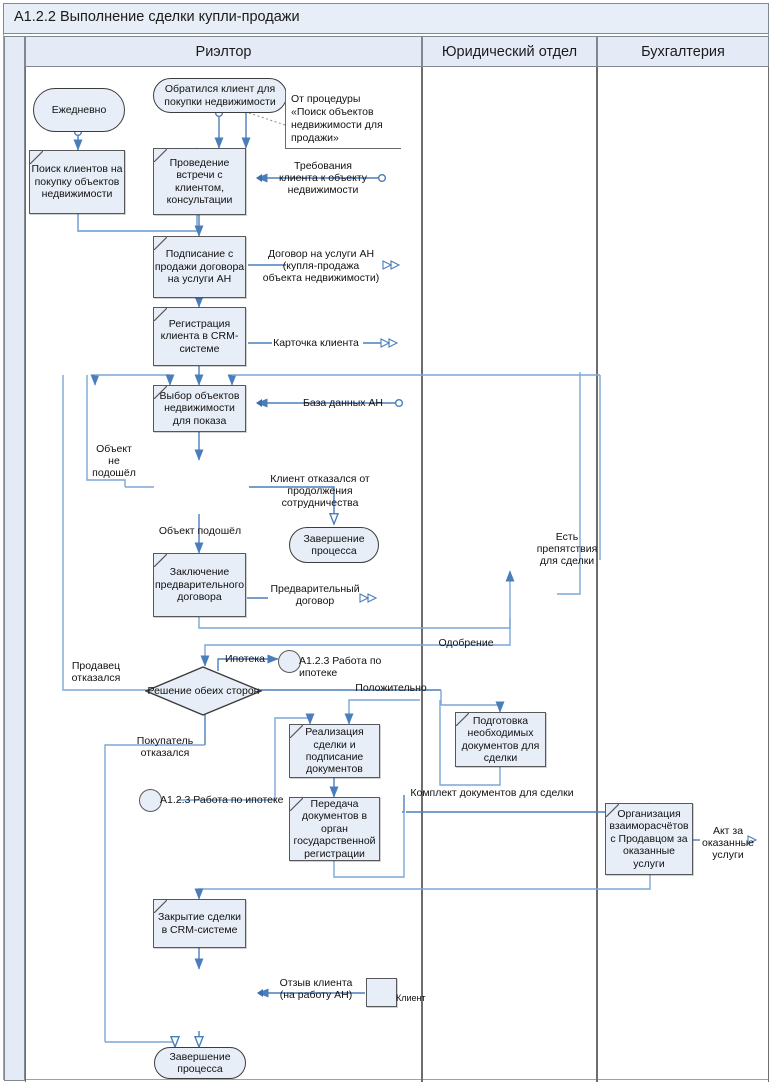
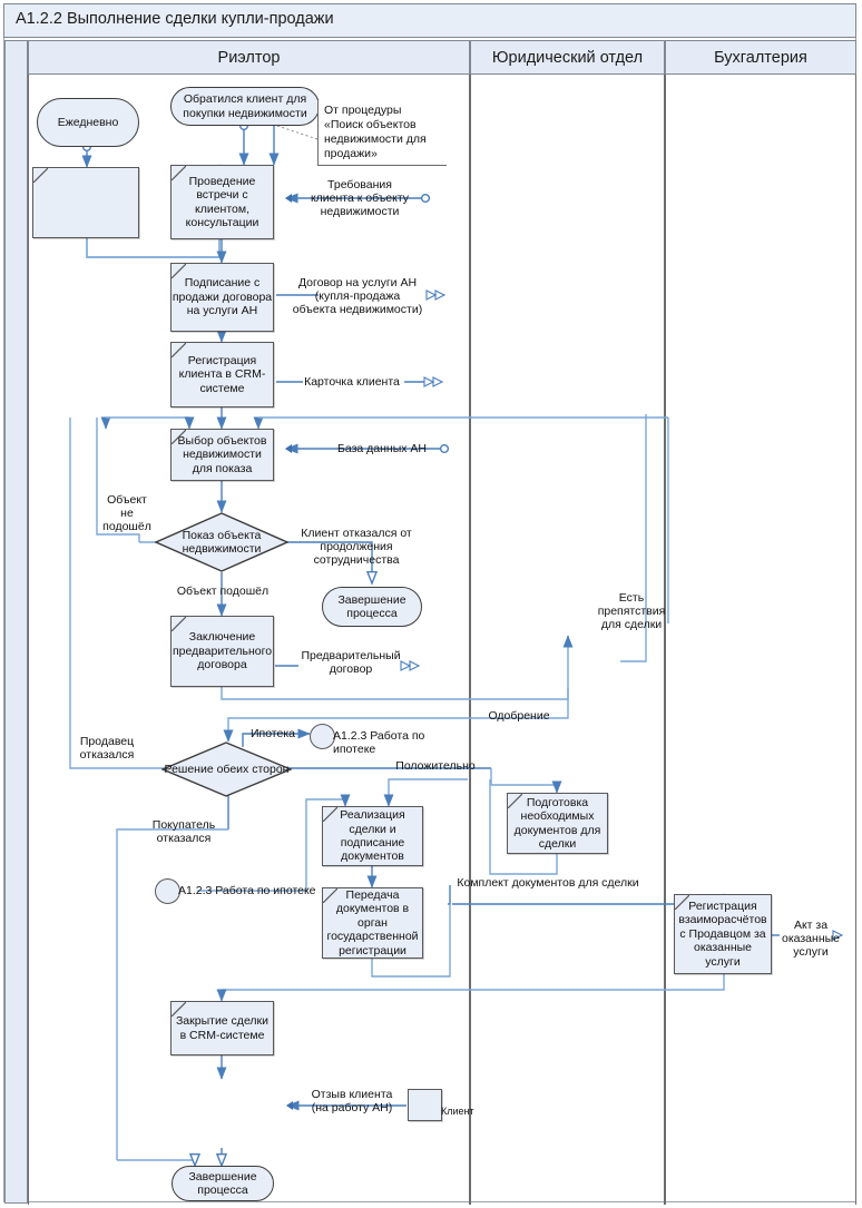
  A1.2.2 Выполнение сделки купли-продажи
  Риэлтор
  Юридический отдел
  Бухгалтерия
  Ежедневно
  Обратился клиент для покупки недвижимости
- Поиск клиентов на покупку объектов недвижимости
  Проведение встречи с клиентом, консультации
  Подписание с продажи договора на услуги АН
  Регистрация клиента в CRM-системе
  Выбор объектов недвижимости для показа
+ Показ объекта недвижимости
  Завершение процесса
  Заключение предварительного договора
  Решение обеих сторон
  A1.2.3 Работа по ипотеке
  A1.2.3 Работа по ипотеке
  Реализация сделки и подписание документов
  Подготовка необходимых документов для сделки
  Передача документов в орган государственной регистрации
- Организация взаиморасчётов с Продавцом за оказанные услуги
+ Регистрация взаиморасчётов с Продавцом за оказанные услуги
  Закрытие сделки в CRM-системе
  Завершение процесса
  Клиент
  От процедуры «Поиск объектов недвижимости для продажи»
  Требования
  клиента к объекту
  недвижимости
  Договор на услуги АН
  (купля-продажа
  объекта недвижимости)
  Карточка клиента
  База данных АН
  Объект
  не
  подошёл
  Клиент отказался от
  продолжения
  сотрудничества
  Объект подошёл
  Предварительный
  договор
  Есть
  препятствия
  для сделки
  Одобрение
  Ипотека
  Положительно
  Продавец
  отказался
  Покупатель
  отказался
  Комплект документов для сделки
  Акт за
  оказанные
  услуги
  Отзыв клиента
  (на работу АН)
